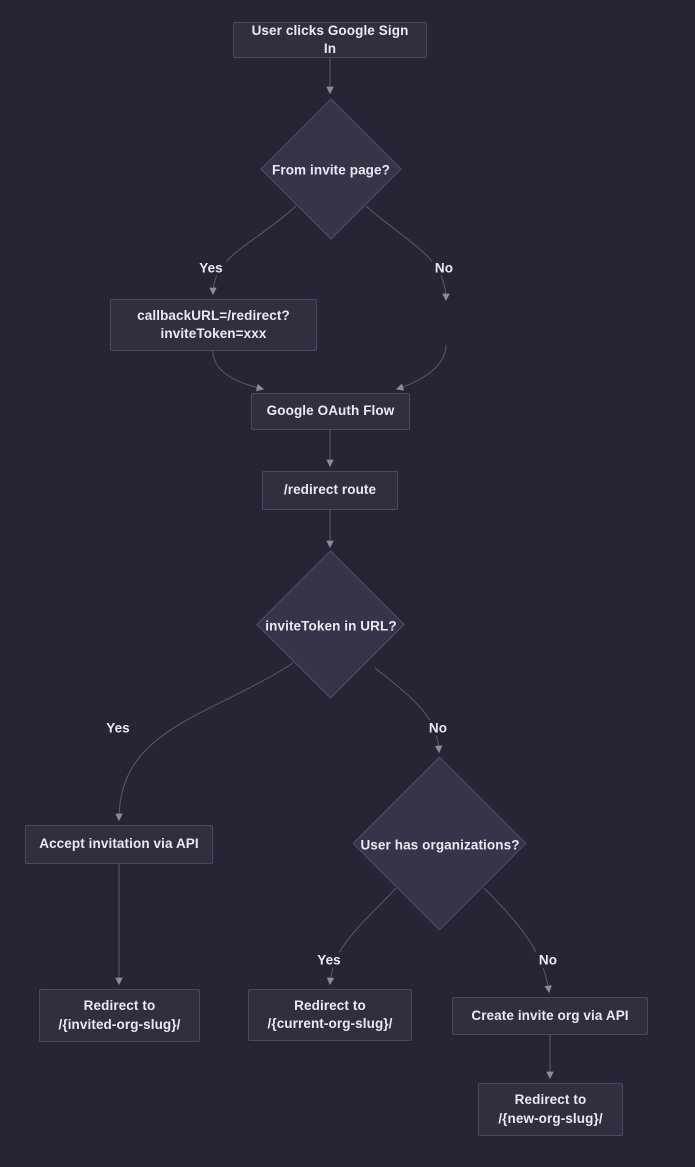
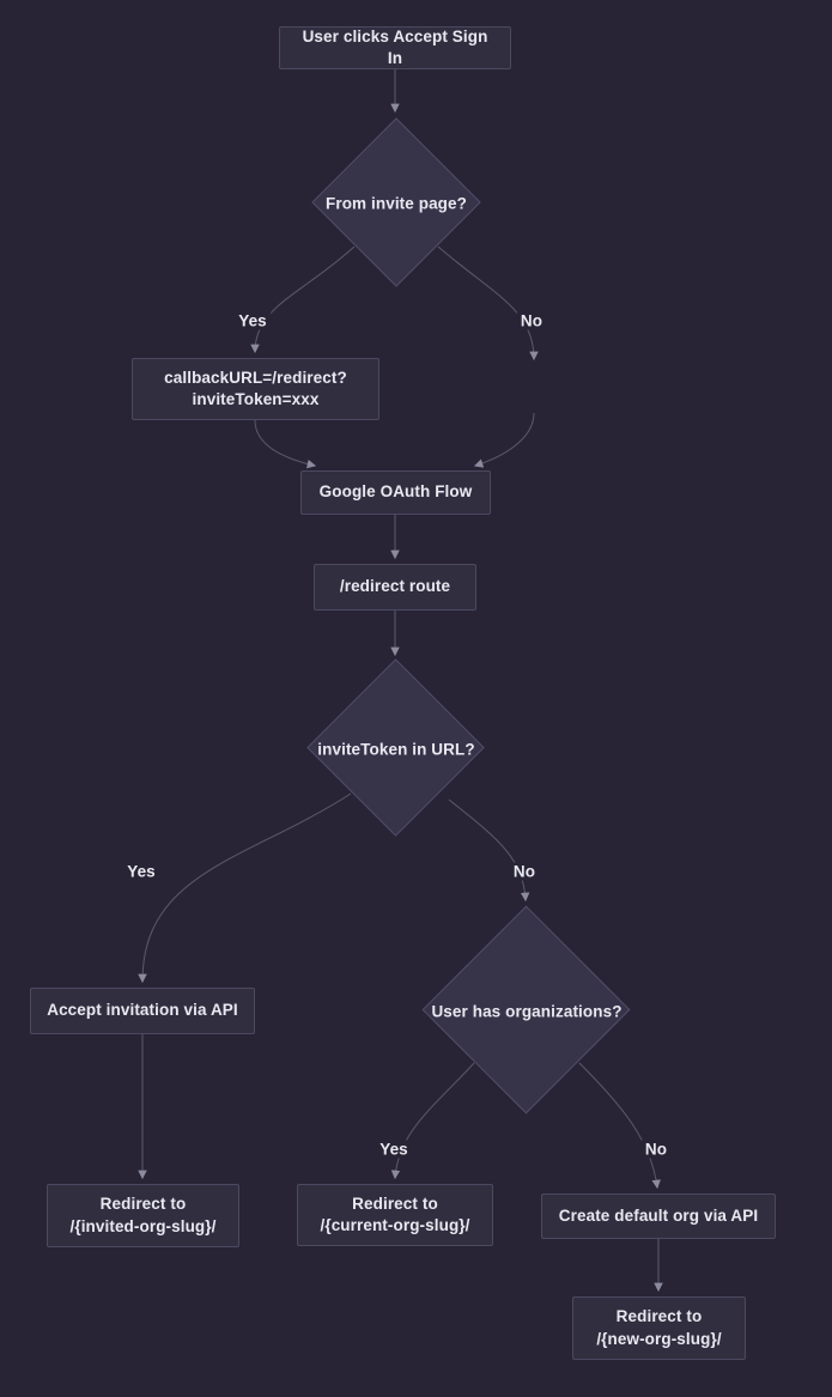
  From invite page?
  inviteToken in URL?
  User has organizations?
- User clicks Google Sign In
+ User clicks Accept Sign In
  callbackURL=/redirect?inviteToken=xxx
  Google OAuth Flow
  /redirect route
  Accept invitation via API
  Redirect to
  /{invited-org-slug}/
  Redirect to
  /{current-org-slug}/
- Create invite org via API
+ Create default org via API
  Redirect to
  /{new-org-slug}/
  Yes
  No
  Yes
  No
  Yes
  No
